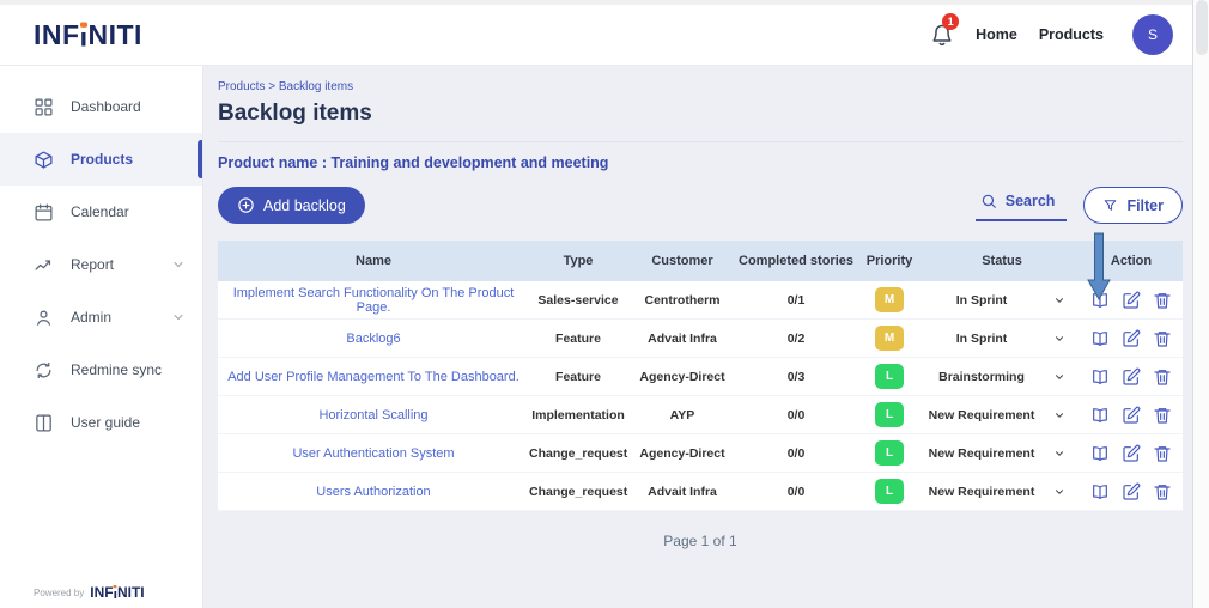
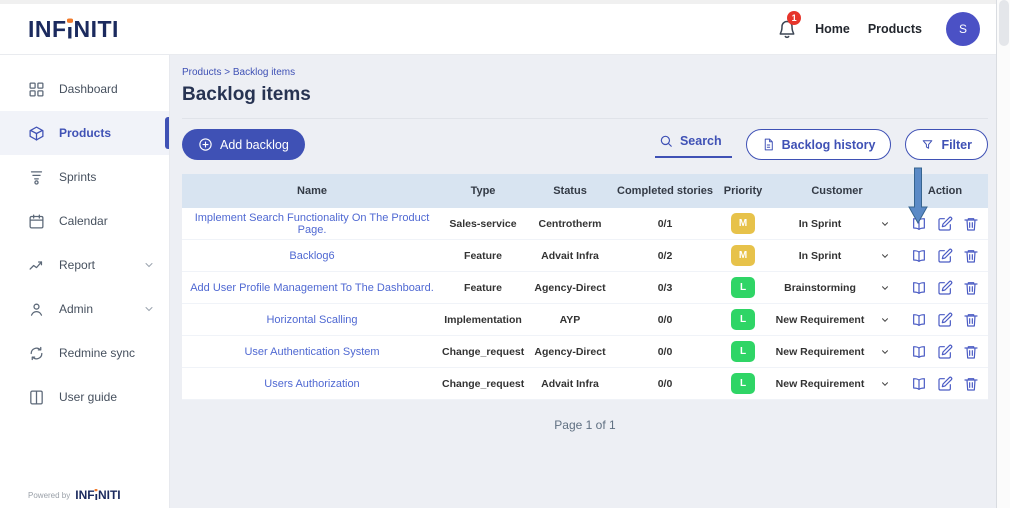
  INF
  I
  NITI
  1
  Home
  Products
  S
  Dashboard
  Products
+ Sprints
  Calendar
  Report
  Admin
  Redmine sync
  User guide
  Powered by
  INF
  I
  NITI
  Products > Backlog items
  Backlog items
- Product name : Training and development and meeting
  Add backlog
  Search
+ Backlog history
  Filter
  Name
  Type
- Customer
+ Status
  Completed stories
  Priority
- Status
+ Customer
  Action
  Implement Search Functionality On The Product Page.
  Sales-service
  Centrotherm
  0/1
  M
  In Sprint
  Backlog6
  Feature
  Advait Infra
  0/2
  M
  In Sprint
  Add User Profile Management To The Dashboard.
  Feature
  Agency-Direct
  0/3
  L
  Brainstorming
  Horizontal Scalling
  Implementation
  AYP
  0/0
  L
  New Requirement
  User Authentication System
  Change_request
  Agency-Direct
  0/0
  L
  New Requirement
  Users Authorization
  Change_request
  Advait Infra
  0/0
  L
  New Requirement
  Page 1 of 1
